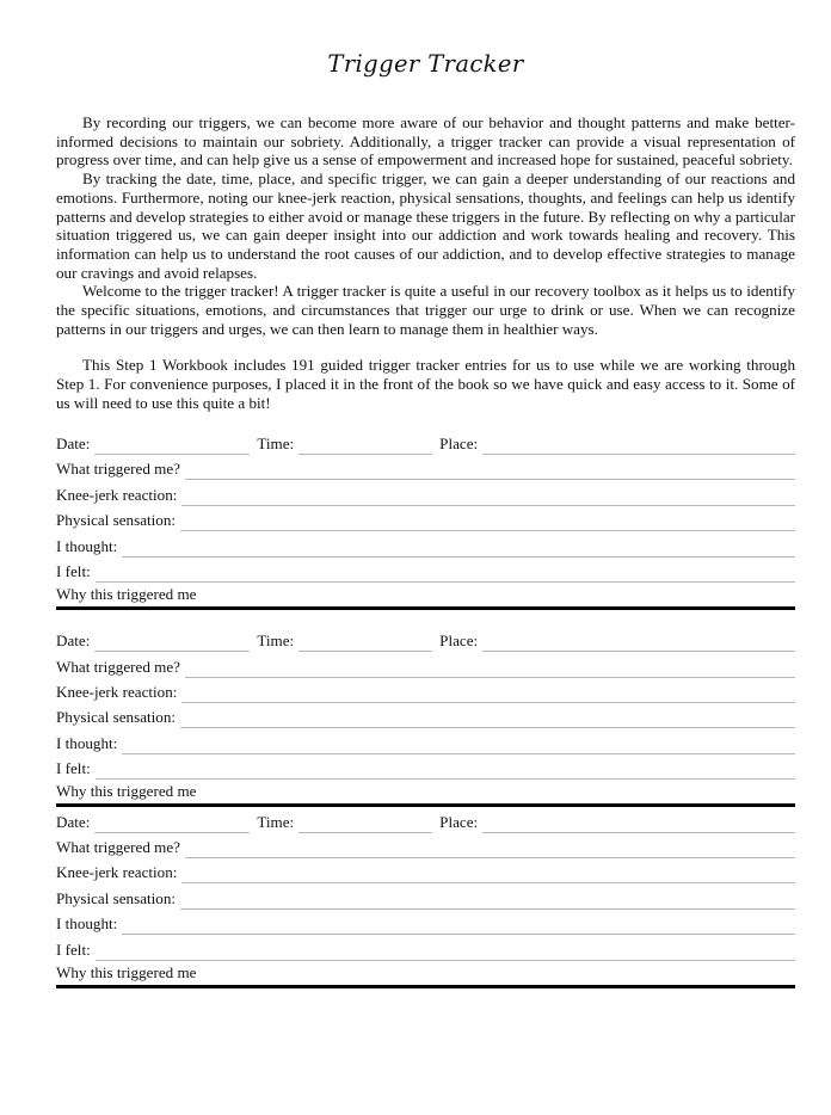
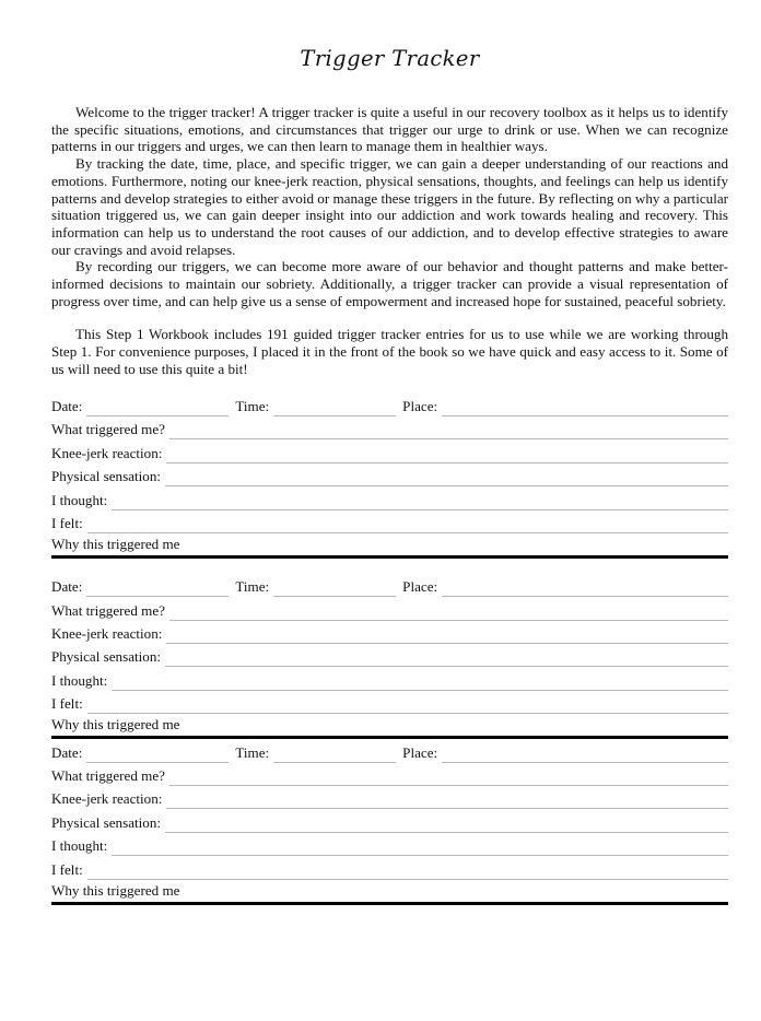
  Trigger Tracker
- By recording our triggers, we can become more aware of our behavior and thought patterns and make better-informed decisions to maintain our sobriety. Additionally, a trigger tracker can provide a visual representation of progress over time, and can help give us a sense of empowerment and increased hope for sustained, peaceful sobriety.
+ Welcome to the trigger tracker! A trigger tracker is quite a useful in our recovery toolbox as it helps us to identify the specific situations, emotions, and circumstances that trigger our urge to drink or use. When we can recognize patterns in our triggers and urges, we can then learn to manage them in healthier ways.
- By tracking the date, time, place, and specific trigger, we can gain a deeper understanding of our reactions and emotions. Furthermore, noting our knee-jerk reaction, physical sensations, thoughts, and feelings can help us identify patterns and develop strategies to either avoid or manage these triggers in the future. By reflecting on why a particular situation triggered us, we can gain deeper insight into our addiction and work towards healing and recovery. This information can help us to understand the root causes of our addiction, and to develop effective strategies to manage our cravings and avoid relapses.
+ By tracking the date, time, place, and specific trigger, we can gain a deeper understanding of our reactions and emotions. Furthermore, noting our knee-jerk reaction, physical sensations, thoughts, and feelings can help us identify patterns and develop strategies to either avoid or manage these triggers in the future. By reflecting on why a particular situation triggered us, we can gain deeper insight into our addiction and work towards healing and recovery. This information can help us to understand the root causes of our addiction, and to develop effective strategies to aware our cravings and avoid relapses.
- Welcome to the trigger tracker! A trigger tracker is quite a useful in our recovery toolbox as it helps us to identify the specific situations, emotions, and circumstances that trigger our urge to drink or use. When we can recognize patterns in our triggers and urges, we can then learn to manage them in healthier ways.
+ By recording our triggers, we can become more aware of our behavior and thought patterns and make better-informed decisions to maintain our sobriety. Additionally, a trigger tracker can provide a visual representation of progress over time, and can help give us a sense of empowerment and increased hope for sustained, peaceful sobriety.
  This Step 1 Workbook includes 191 guided trigger tracker entries for us to use while we are working through Step 1. For convenience purposes, I placed it in the front of the book so we have quick and easy access to it. Some of us will need to use this quite a bit!
  Date:
  Time:
  Place:
  What triggered me?
  Knee-jerk reaction:
  Physical sensation:
  I thought:
  I felt:
  Why this triggered me
  Date:
  Time:
  Place:
  What triggered me?
  Knee-jerk reaction:
  Physical sensation:
  I thought:
  I felt:
  Why this triggered me
  Date:
  Time:
  Place:
  What triggered me?
  Knee-jerk reaction:
  Physical sensation:
  I thought:
  I felt:
  Why this triggered me
